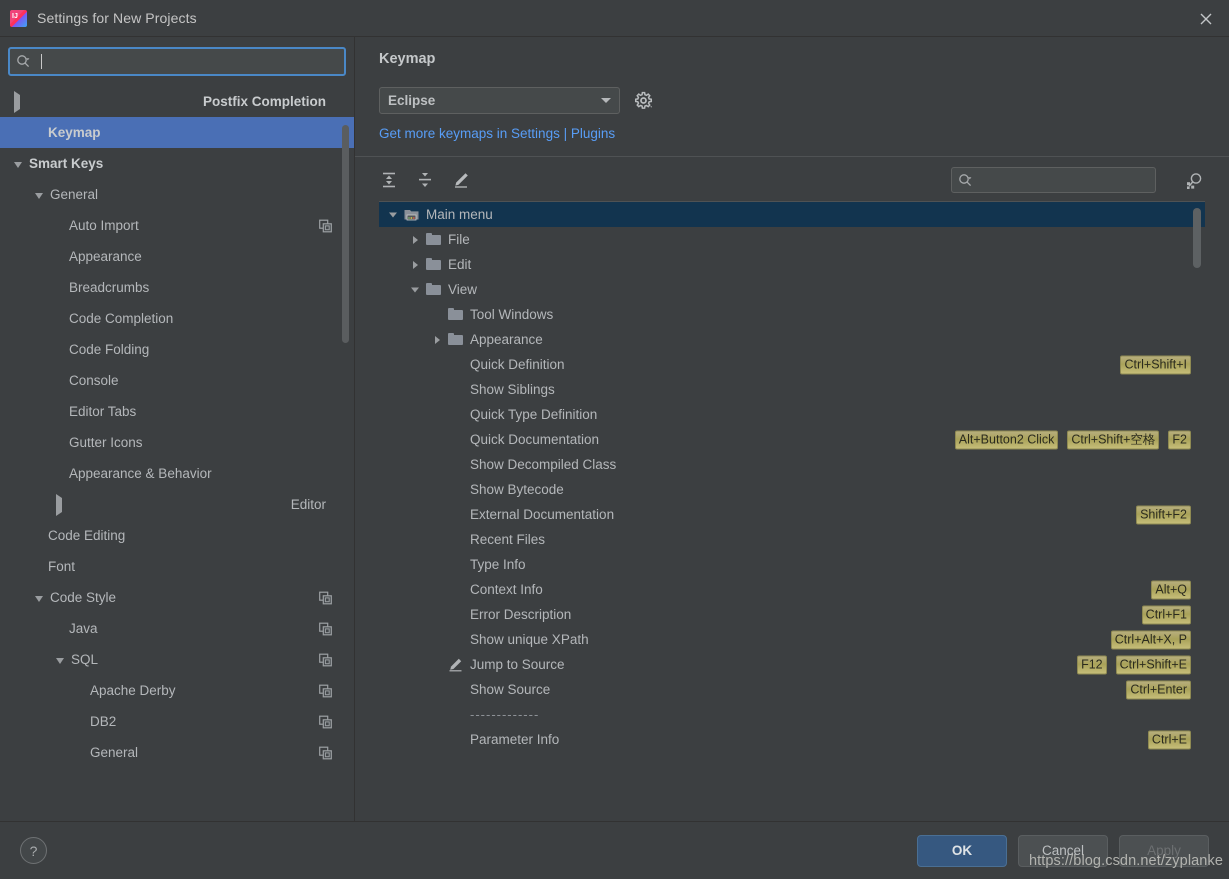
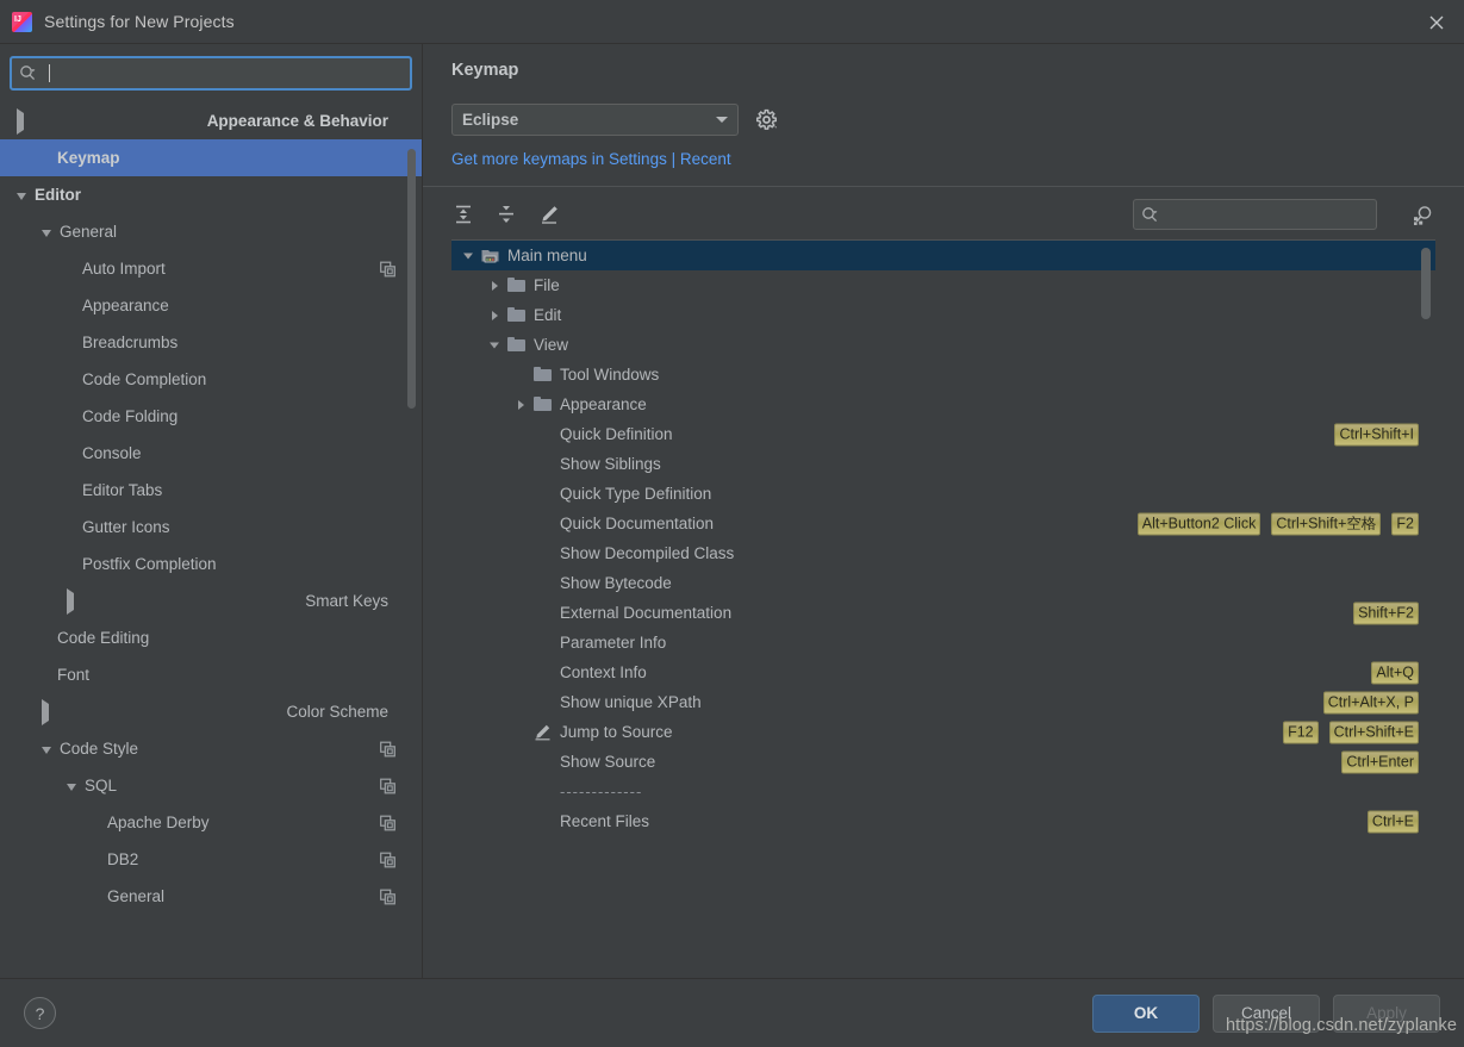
  Settings for New Projects
- Postfix Completion
+ Appearance & Behavior
  Keymap
- Smart Keys
+ Editor
  General
  Auto Import
  Appearance
  Breadcrumbs
  Code Completion
  Code Folding
  Console
  Editor Tabs
  Gutter Icons
- Appearance & Behavior
+ Postfix Completion
- Editor
+ Smart Keys
  Code Editing
  Font
+ Color Scheme
  Code Style
- Java
  SQL
  Apache Derby
  DB2
  General
  Keymap
  Eclipse
- Get more keymaps in Settings | Plugins
+ Get more keymaps in Settings | Recent
  Main menu
  File
  Edit
  View
  Tool Windows
  Appearance
  Quick Definition
  Ctrl+Shift+I
  Show Siblings
  Quick Type Definition
  Quick Documentation
  Alt+Button2 Click
  Ctrl+Shift+空格
  F2
  Show Decompiled Class
  Show Bytecode
  External Documentation
  Shift+F2
- Recent Files
+ Parameter Info
- Type Info
  Context Info
  Alt+Q
- Error Description
- Ctrl+F1
  Show unique XPath
  Ctrl+Alt+X, P
  Jump to Source
  F12
  Ctrl+Shift+E
  Show Source
  Ctrl+Enter
  -------------
- Parameter Info
+ Recent Files
  Ctrl+E
  ?
  OK
  Cancel
  Apply
  https://blog.csdn.net/zyplanke
